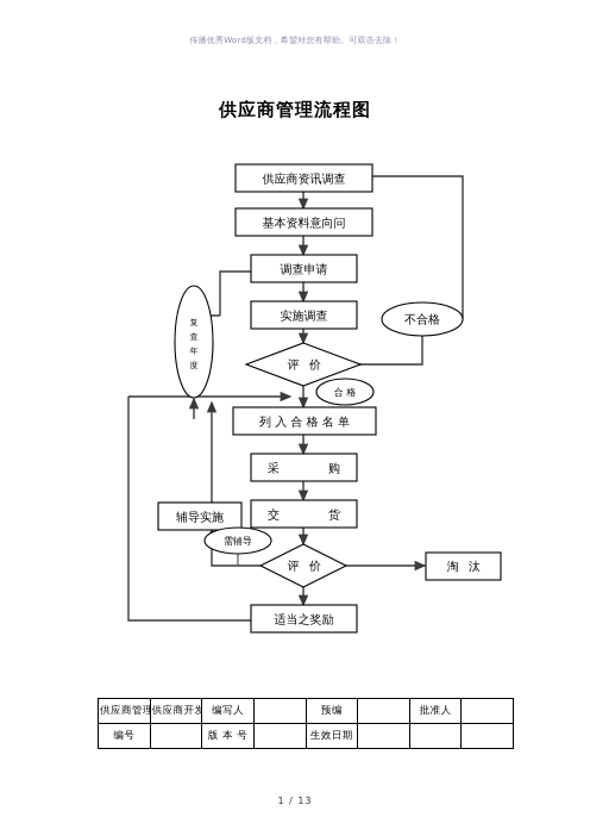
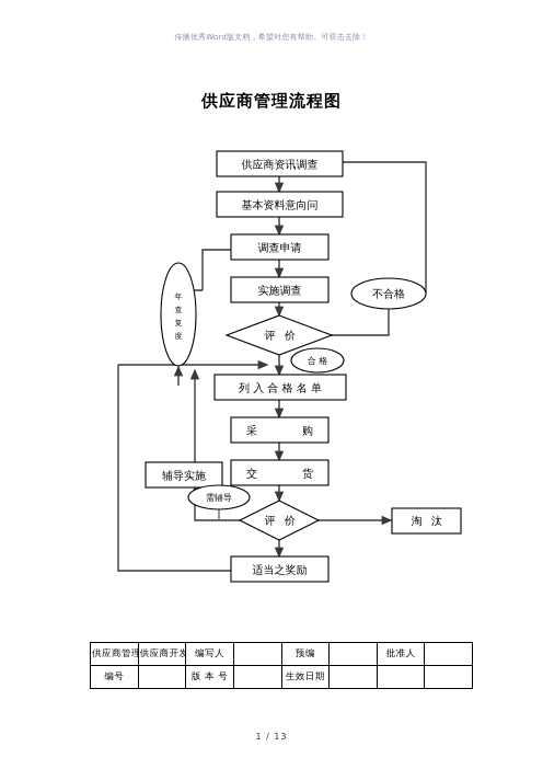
  传播优秀Word版文档，希望对您有帮助。可双击去除！
  供应商管理流程图
  供应商资讯调查
  基本资料意向问
  调查申请
  实施调查
  评 价
- 复
+ 年
  查
- 年
+ 复
  度
  不合格
  合 格
  列 入 合 格 名 单
  采 购
  交 货
  辅导实施
  需辅导
  评 价
  淘 汰
  适当之奖励
  供应商管理	供应商开发	编写人		预编		批准人
  编号		版 本 号		生效日期
  1 / 13
